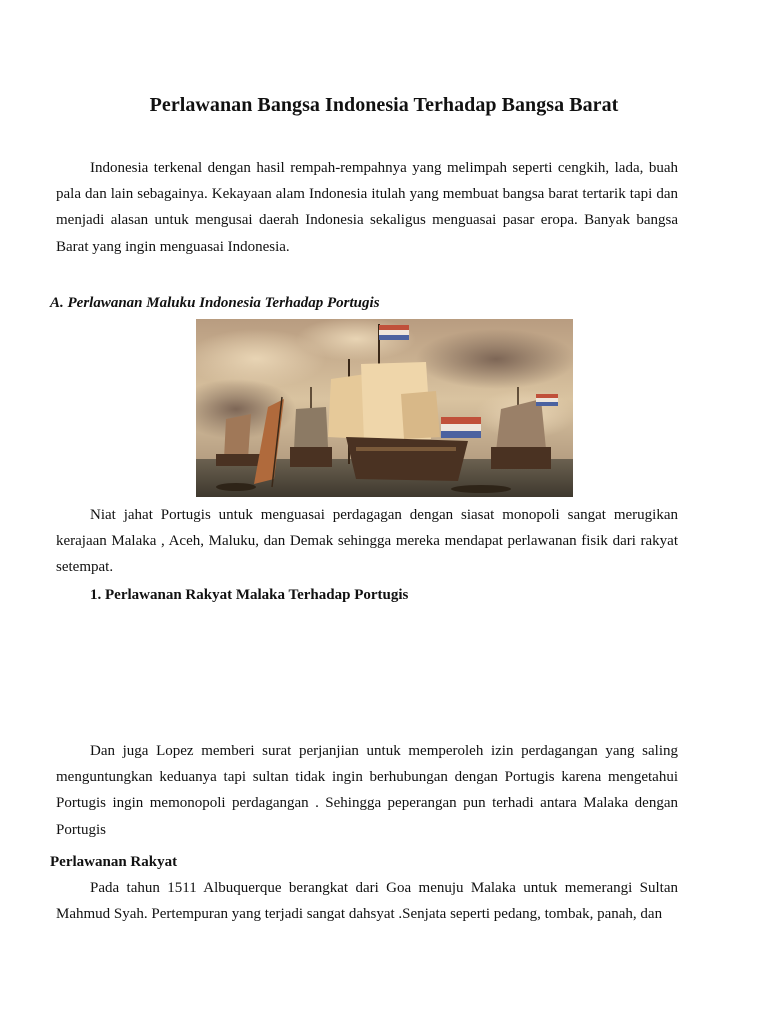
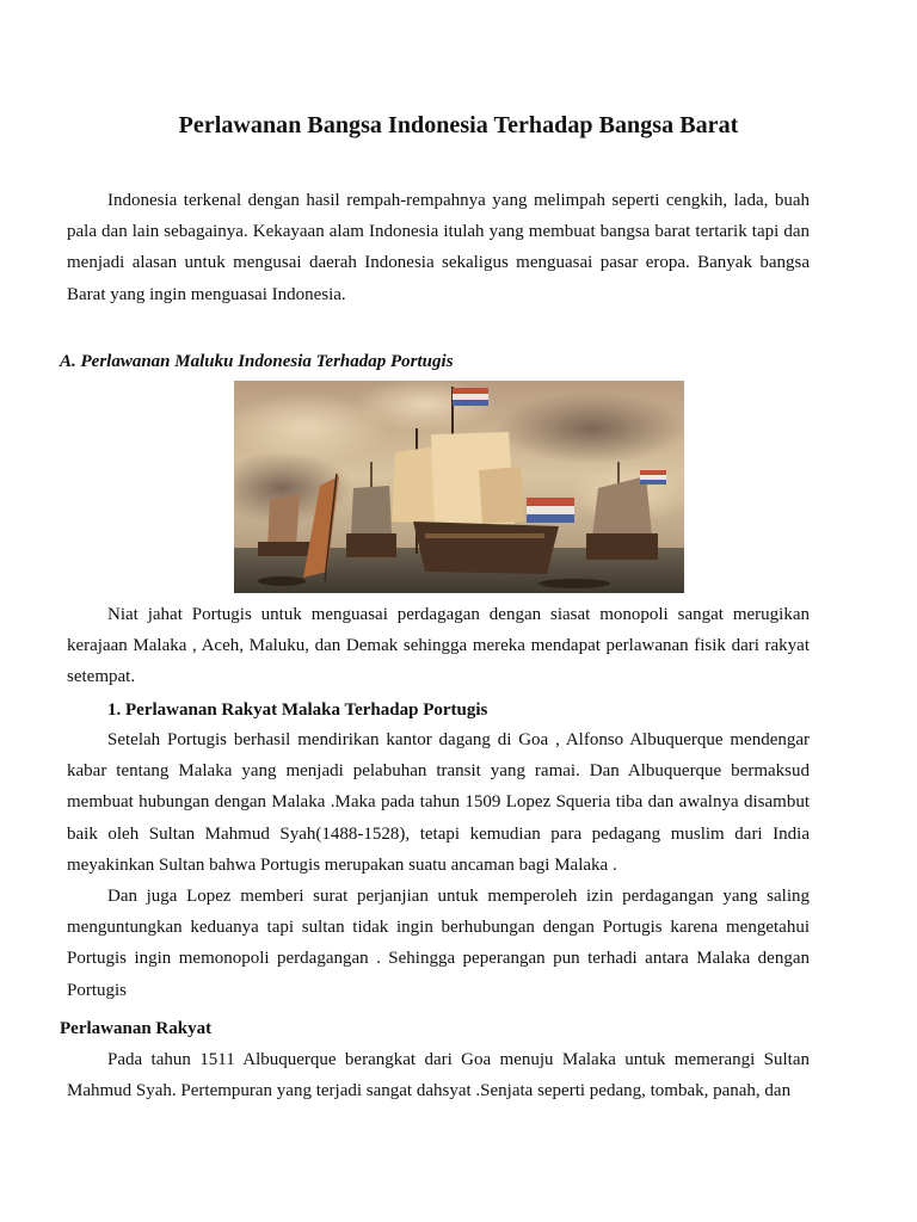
  Perlawanan Bangsa Indonesia Terhadap Bangsa Barat
  Indonesia terkenal dengan hasil rempah-rempahnya yang melimpah seperti cengkih, lada, buah pala dan lain sebagainya. Kekayaan alam Indonesia itulah yang membuat bangsa barat tertarik tapi dan menjadi alasan untuk mengusai daerah Indonesia sekaligus menguasai pasar eropa. Banyak bangsa Barat yang ingin menguasai Indonesia.
  A. Perlawanan Maluku Indonesia Terhadap Portugis
  Niat jahat Portugis untuk menguasai perdagagan dengan siasat monopoli sangat merugikan kerajaan Malaka , Aceh, Maluku, dan Demak sehingga mereka mendapat perlawanan fisik dari rakyat setempat.
  1. Perlawanan Rakyat Malaka Terhadap Portugis
+ Setelah Portugis berhasil mendirikan kantor dagang di Goa , Alfonso Albuquerque mendengar kabar tentang Malaka yang menjadi pelabuhan transit yang ramai. Dan Albuquerque bermaksud membuat hubungan dengan Malaka .Maka pada tahun 1509 Lopez Squeria tiba dan awalnya disambut baik oleh Sultan Mahmud Syah(1488-1528), tetapi kemudian para pedagang muslim dari India meyakinkan Sultan bahwa Portugis merupakan suatu ancaman bagi Malaka .
  Dan juga Lopez memberi surat perjanjian untuk memperoleh izin perdagangan yang saling menguntungkan keduanya tapi sultan tidak ingin berhubungan dengan Portugis karena mengetahui Portugis ingin memonopoli perdagangan . Sehingga peperangan pun terhadi antara Malaka dengan Portugis
  Perlawanan Rakyat
  Pada tahun 1511 Albuquerque berangkat dari Goa menuju Malaka untuk memerangi Sultan Mahmud Syah. Pertempuran yang terjadi sangat dahsyat .Senjata seperti pedang, tombak, panah, dan
